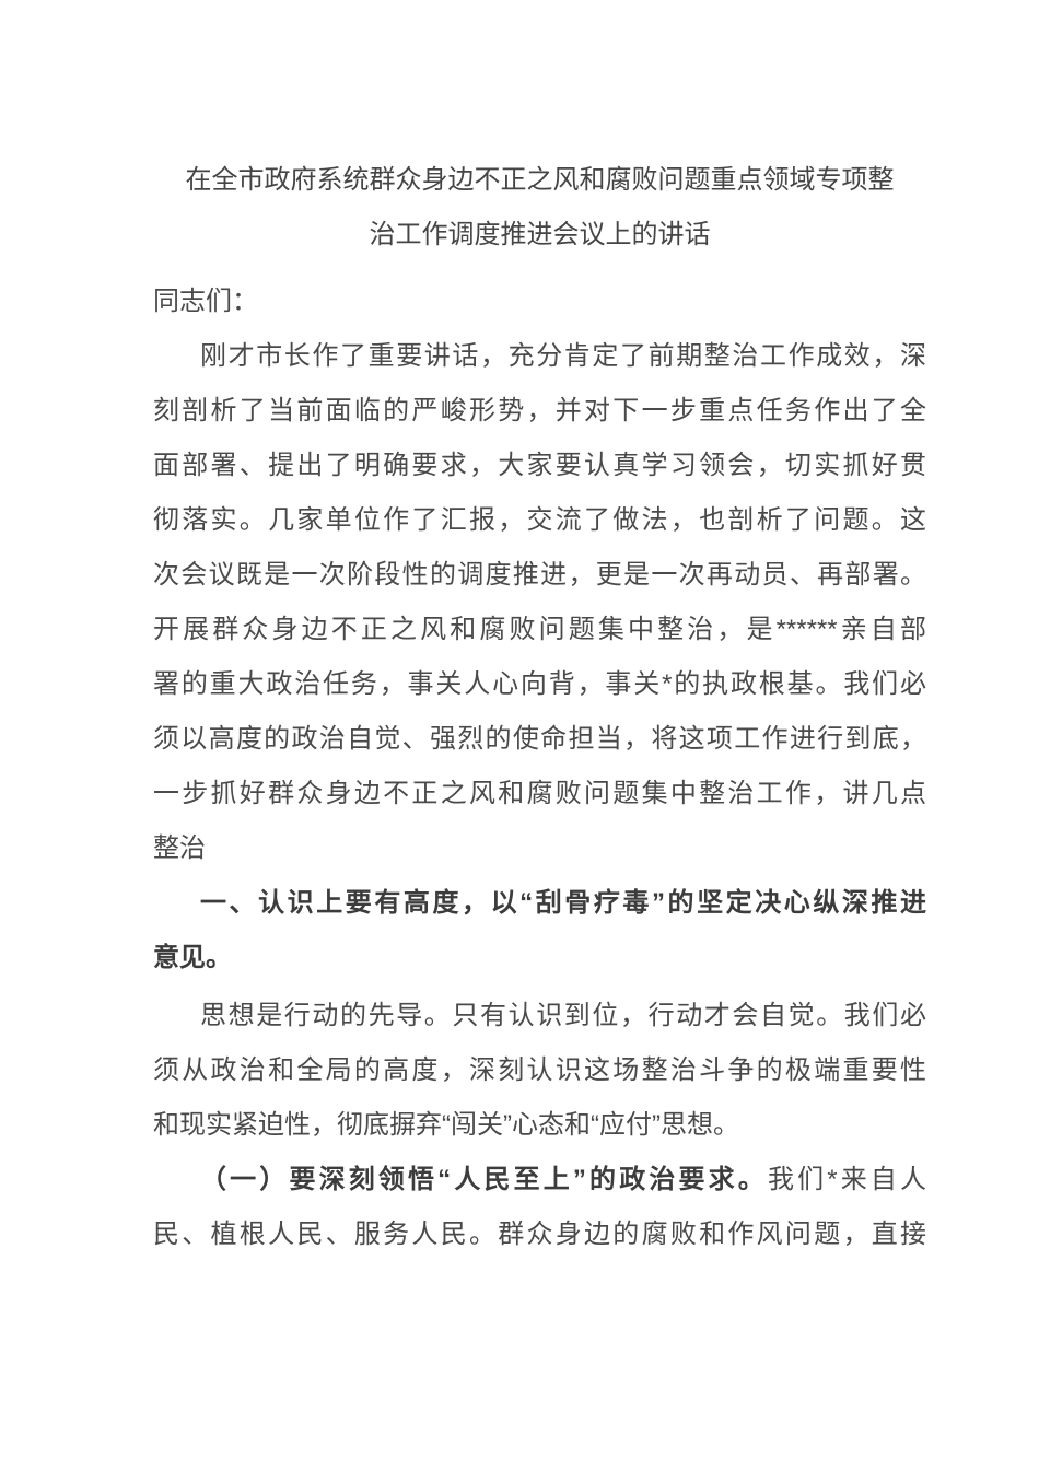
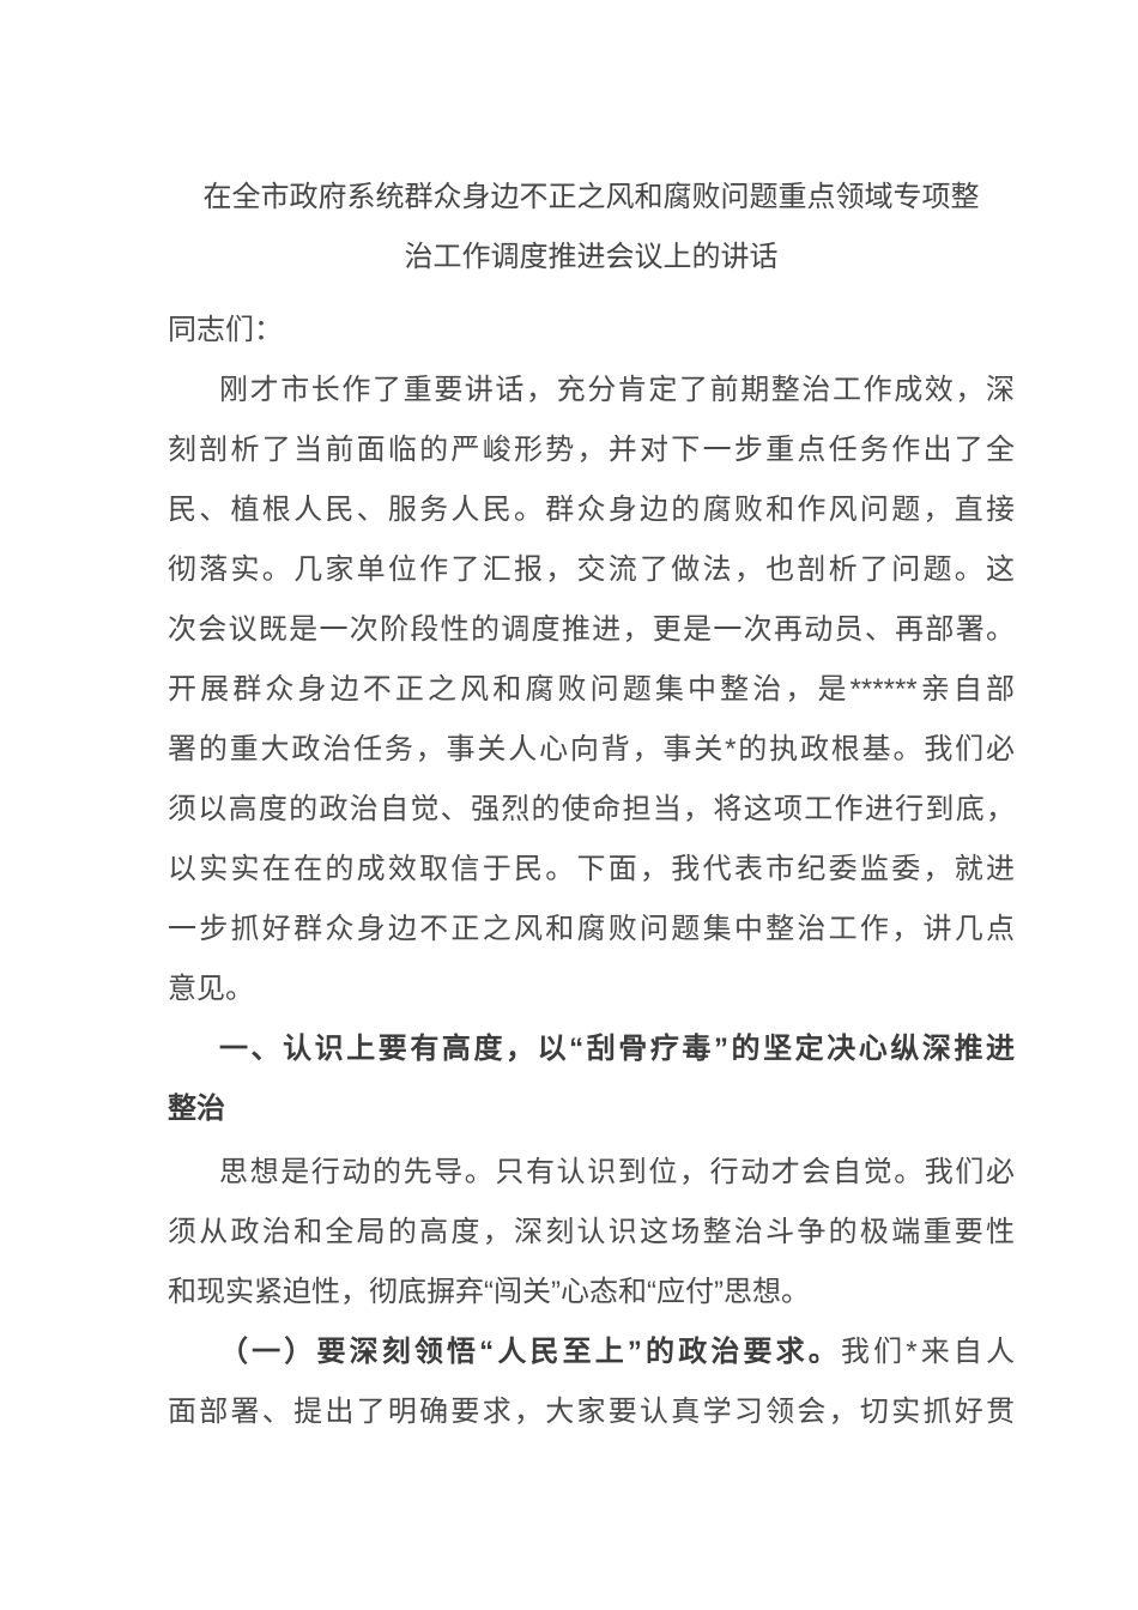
  在全市政府系统群众身边不正之风和腐败问题重点领域专项整
  治工作调度推进会议上的讲话
  同志们：
  刚才市长作了重要讲话，充分肯定了前期整治工作成效，深
  刻剖析了当前面临的严峻形势，并对下一步重点任务作出了全
- 面部署、提出了明确要求，大家要认真学习领会，切实抓好贯
+ 民、植根人民、服务人民。群众身边的腐败和作风问题，直接
  彻落实。几家单位作了汇报，交流了做法，也剖析了问题。这
  次会议既是一次阶段性的调度推进，更是一次再动员、再部署。
  开展群众身边不正之风和腐败问题集中整治，是******亲自部
  署的重大政治任务，事关人心向背，事关*的执政根基。我们必
  须以高度的政治自觉、强烈的使命担当，将这项工作进行到底，
+ 以实实在在的成效取信于民。下面，我代表市纪委监委，就进
  一步抓好群众身边不正之风和腐败问题集中整治工作，讲几点
- 整治
+ 意见。
  一、认识上要有高度，以“刮骨疗毒”的坚定决心纵深推进
- 意见。
+ 整治
  思想是行动的先导。只有认识到位，行动才会自觉。我们必
  须从政治和全局的高度，深刻认识这场整治斗争的极端重要性
  和现实紧迫性，彻底摒弃“闯关”心态和“应付”思想。
  （一）要深刻领悟“人民至上”的政治要求。我们*来自人
- 民、植根人民、服务人民。群众身边的腐败和作风问题，直接
+ 面部署、提出了明确要求，大家要认真学习领会，切实抓好贯
